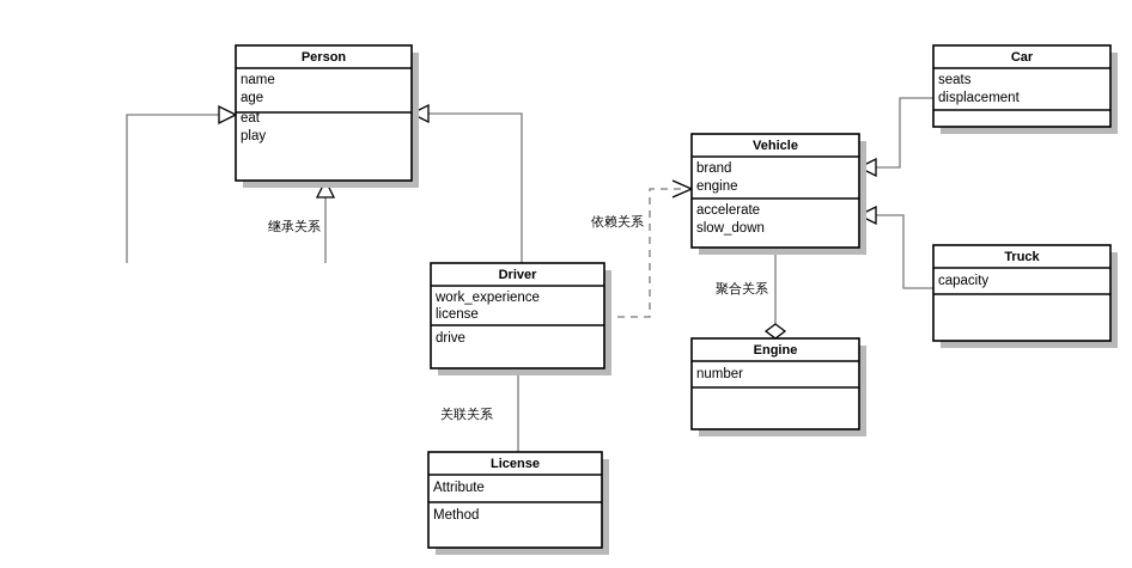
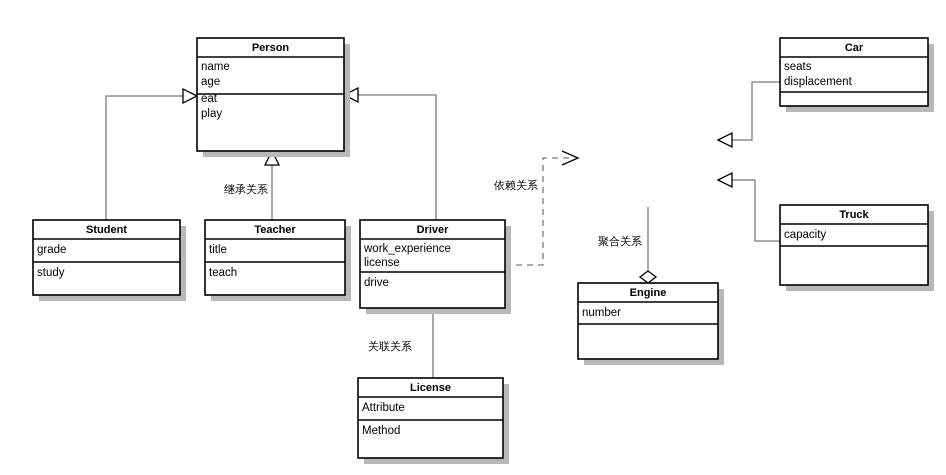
  Person
  name
  age
  eat
  play
+ Student
+ grade
+ study
+ Teacher
+ title
+ teach
  Driver
  work_experience
  license
  drive
  License
  Attribute
  Method
- Vehicle
- brand
- engine
- accelerate
- slow_down
  Engine
  number
  Car
  seats
  displacement
  Truck
  capacity
  继承关系
  依赖关系
  聚合关系
  关联关系
